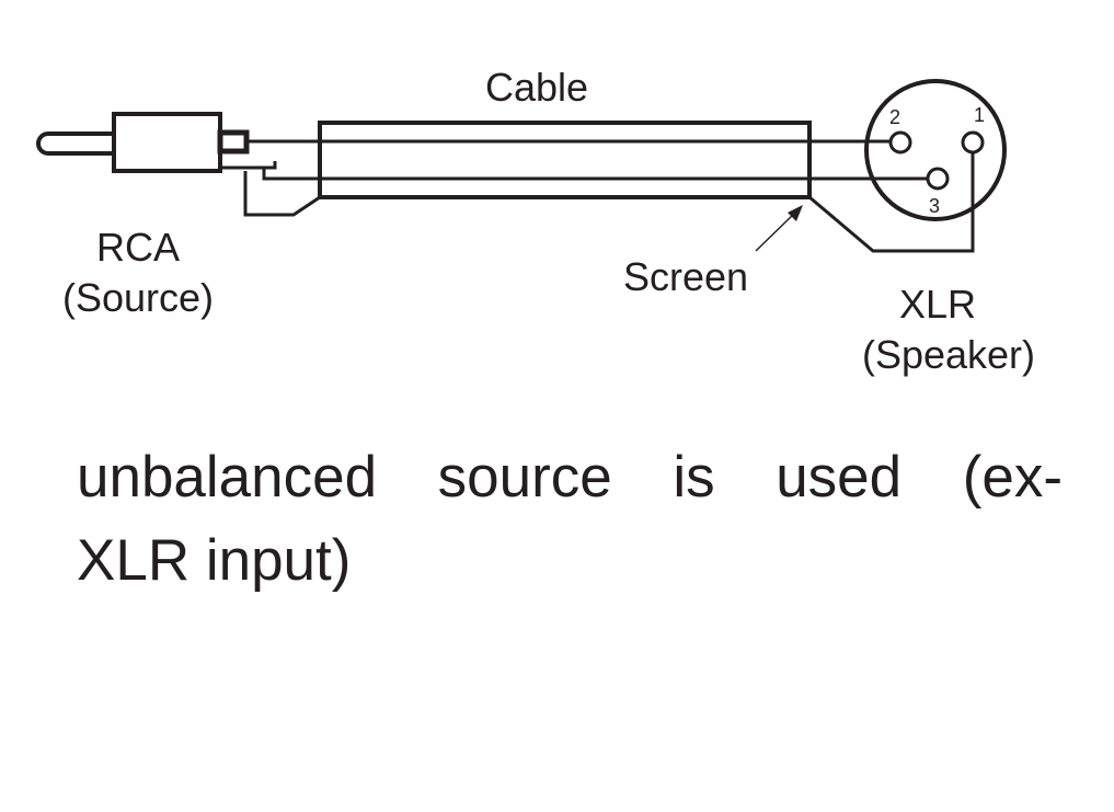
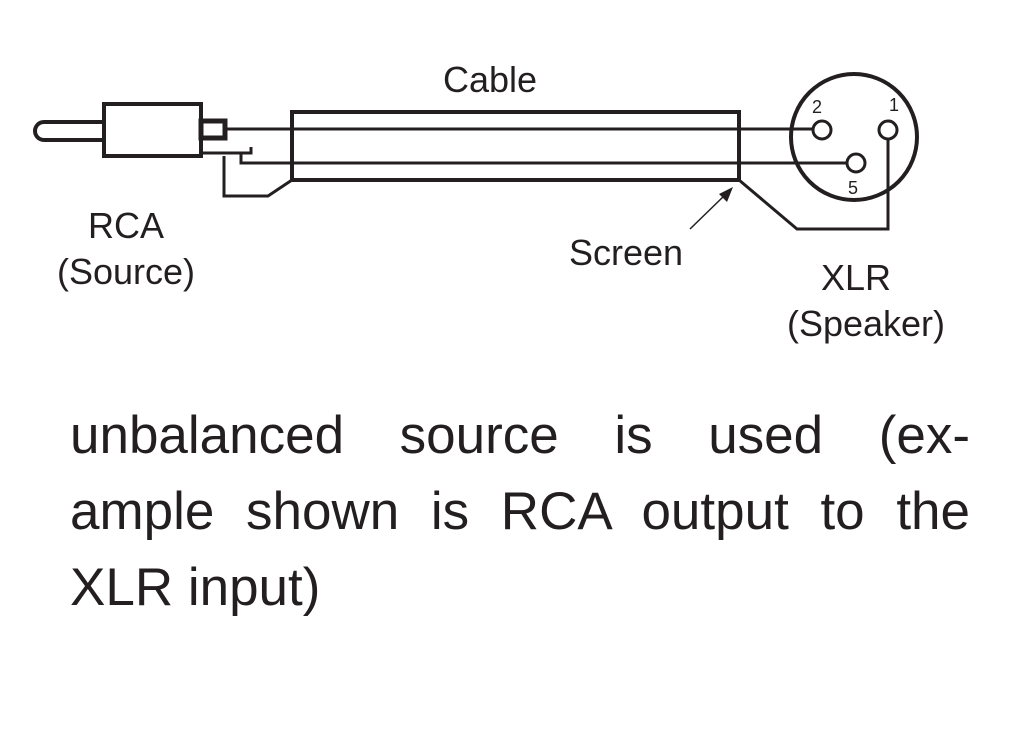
  2
  1
- 3
+ 5
  Cable
  RCA
  (Source)
  Screen
  XLR
  (Speaker)
  unbalanced source is used (ex-
+ ample shown is RCA output to the
  XLR input)
